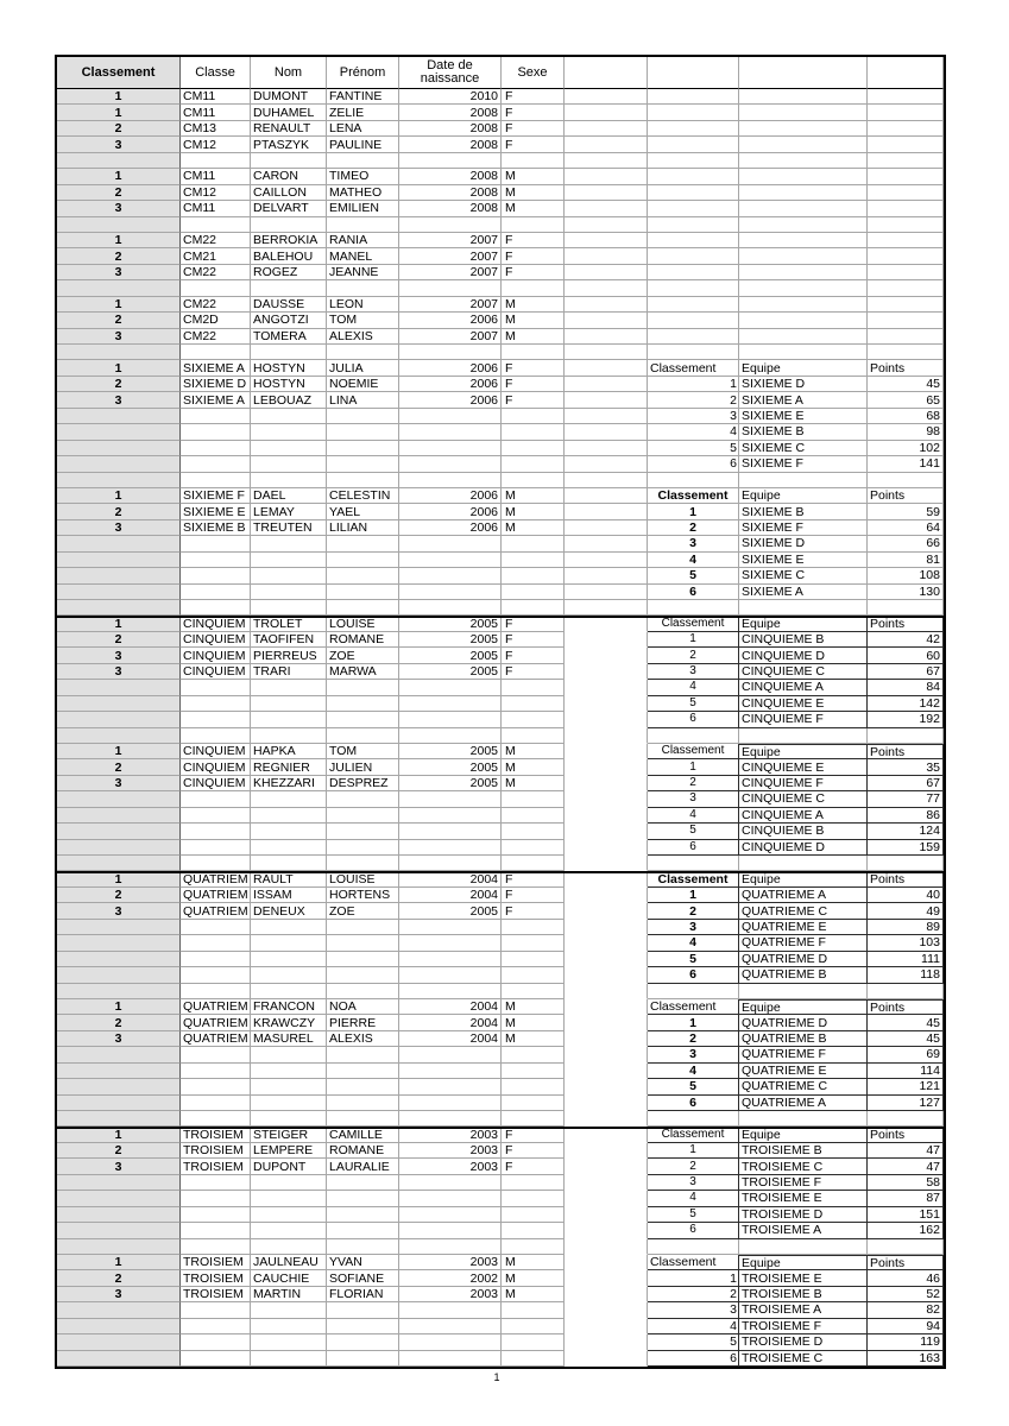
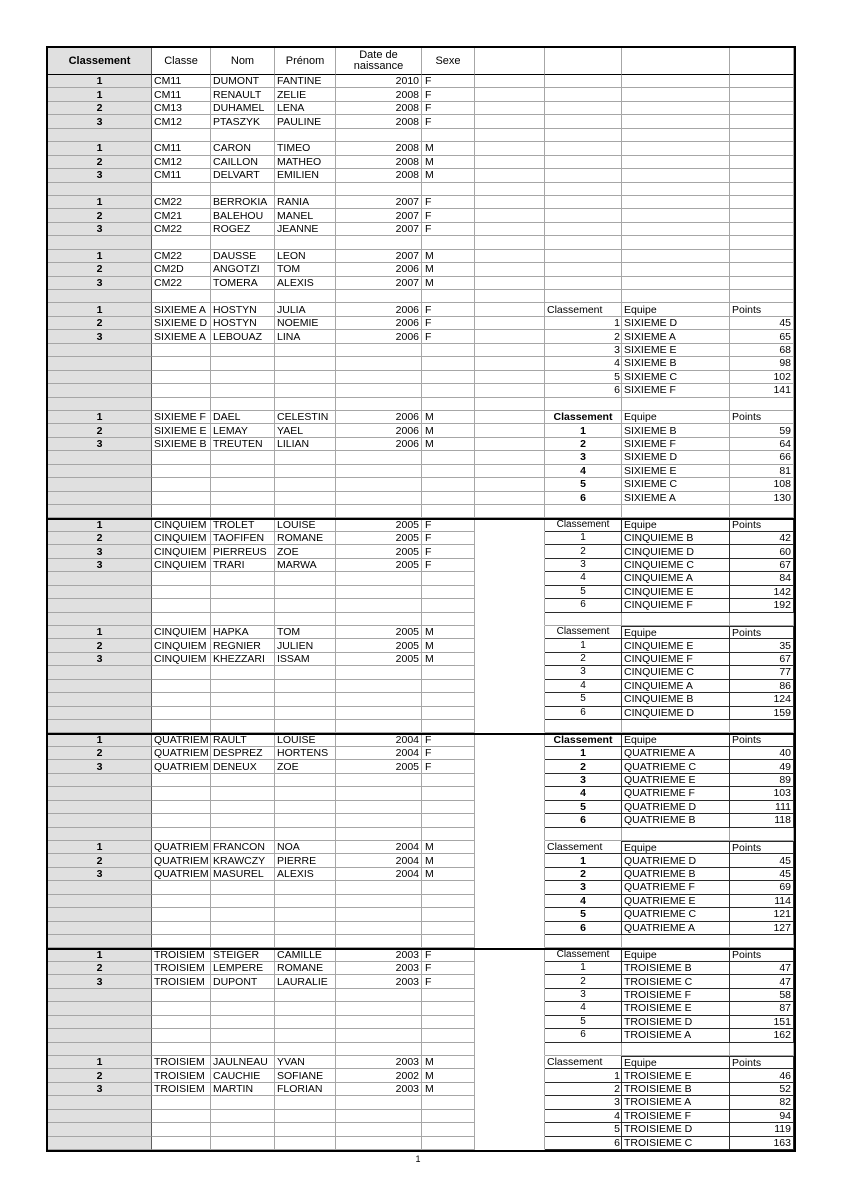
  Classement
  Classe
  Nom
  Prénom
  Date de naissance
  Sexe
  1
  CM11
  DUMONT
  FANTINE
  2010
  F
  1
  CM11
- DUHAMEL
+ RENAULT
  ZELIE
  2008
  F
  2
  CM13
- RENAULT
+ DUHAMEL
  LENA
  2008
  F
  3
  CM12
  PTASZYK
  PAULINE
  2008
  F
  1
  CM11
  CARON
  TIMEO
  2008
  M
  2
  CM12
  CAILLON
  MATHEO
  2008
  M
  3
  CM11
  DELVART
  EMILIEN
  2008
  M
  1
  CM22
  BERROKIA
  RANIA
  2007
  F
  2
  CM21
  BALEHOU
  MANEL
  2007
  F
  3
  CM22
  ROGEZ
  JEANNE
  2007
  F
  1
  CM22
  DAUSSE
  LEON
  2007
  M
  2
  CM2D
  ANGOTZI
  TOM
  2006
  M
  3
  CM22
  TOMERA
  ALEXIS
  2007
  M
  1
  SIXIEME A
  HOSTYN
  JULIA
  2006
  F
  Classement
  Equipe
  Points
  2
  SIXIEME D
  HOSTYN
  NOEMIE
  2006
  F
  1
  SIXIEME D
  45
  3
  SIXIEME A
  LEBOUAZ
  LINA
  2006
  F
  2
  SIXIEME A
  65
  3
  SIXIEME E
  68
  4
  SIXIEME B
  98
  5
  SIXIEME C
  102
  6
  SIXIEME F
  141
  1
  SIXIEME F
  DAEL
  CELESTIN
  2006
  M
  Classement
  Equipe
  Points
  2
  SIXIEME E
  LEMAY
  YAEL
  2006
  M
  1
  SIXIEME B
  59
  3
  SIXIEME B
  TREUTEN
  LILIAN
  2006
  M
  2
  SIXIEME F
  64
  3
  SIXIEME D
  66
  4
  SIXIEME E
  81
  5
  SIXIEME C
  108
  6
  SIXIEME A
  130
  1
  CINQUIEM
  TROLET
  LOUISE
  2005
  F
  Classement
  Equipe
  Points
  2
  CINQUIEM
  TAOFIFEN
  ROMANE
  2005
  F
  1
  CINQUIEME B
  42
  3
  CINQUIEM
  PIERREUS
  ZOE
  2005
  F
  2
  CINQUIEME D
  60
  3
  CINQUIEM
  TRARI
  MARWA
  2005
  F
  3
  CINQUIEME C
  67
  4
  CINQUIEME A
  84
  5
  CINQUIEME E
  142
  6
  CINQUIEME F
  192
  1
  CINQUIEM
  HAPKA
  TOM
  2005
  M
  Classement
  Equipe
  Points
  2
  CINQUIEM
  REGNIER
  JULIEN
  2005
  M
  1
  CINQUIEME E
  35
  3
  CINQUIEM
  KHEZZARI
- DESPREZ
+ ISSAM
  2005
  M
  2
  CINQUIEME F
  67
  3
  CINQUIEME C
  77
  4
  CINQUIEME A
  86
  5
  CINQUIEME B
  124
  6
  CINQUIEME D
  159
  1
  QUATRIEM
  RAULT
  LOUISE
  2004
  F
  Classement
  Equipe
  Points
  2
  QUATRIEM
- ISSAM
+ DESPREZ
  HORTENS
  2004
  F
  1
  QUATRIEME A
  40
  3
  QUATRIEM
  DENEUX
  ZOE
  2005
  F
  2
  QUATRIEME C
  49
  3
  QUATRIEME E
  89
  4
  QUATRIEME F
  103
  5
  QUATRIEME D
  111
  6
  QUATRIEME B
  118
  1
  QUATRIEM
  FRANCON
  NOA
  2004
  M
  Classement
  Equipe
  Points
  2
  QUATRIEM
  KRAWCZY
  PIERRE
  2004
  M
  1
  QUATRIEME D
  45
  3
  QUATRIEM
  MASUREL
  ALEXIS
  2004
  M
  2
  QUATRIEME B
  45
  3
  QUATRIEME F
  69
  4
  QUATRIEME E
  114
  5
  QUATRIEME C
  121
  6
  QUATRIEME A
  127
  1
  TROISIEM
  STEIGER
  CAMILLE
  2003
  F
  Classement
  Equipe
  Points
  2
  TROISIEM
  LEMPERE
  ROMANE
  2003
  F
  1
  TROISIEME B
  47
  3
  TROISIEM
  DUPONT
  LAURALIE
  2003
  F
  2
  TROISIEME C
  47
  3
  TROISIEME F
  58
  4
  TROISIEME E
  87
  5
  TROISIEME D
  151
  6
  TROISIEME A
  162
  1
  TROISIEM
  JAULNEAU
  YVAN
  2003
  M
  Classement
  Equipe
  Points
  2
  TROISIEM
  CAUCHIE
  SOFIANE
  2002
  M
  1
  TROISIEME E
  46
  3
  TROISIEM
  MARTIN
  FLORIAN
  2003
  M
  2
  TROISIEME B
  52
  3
  TROISIEME A
  82
  4
  TROISIEME F
  94
  5
  TROISIEME D
  119
  6
  TROISIEME C
  163
  1
